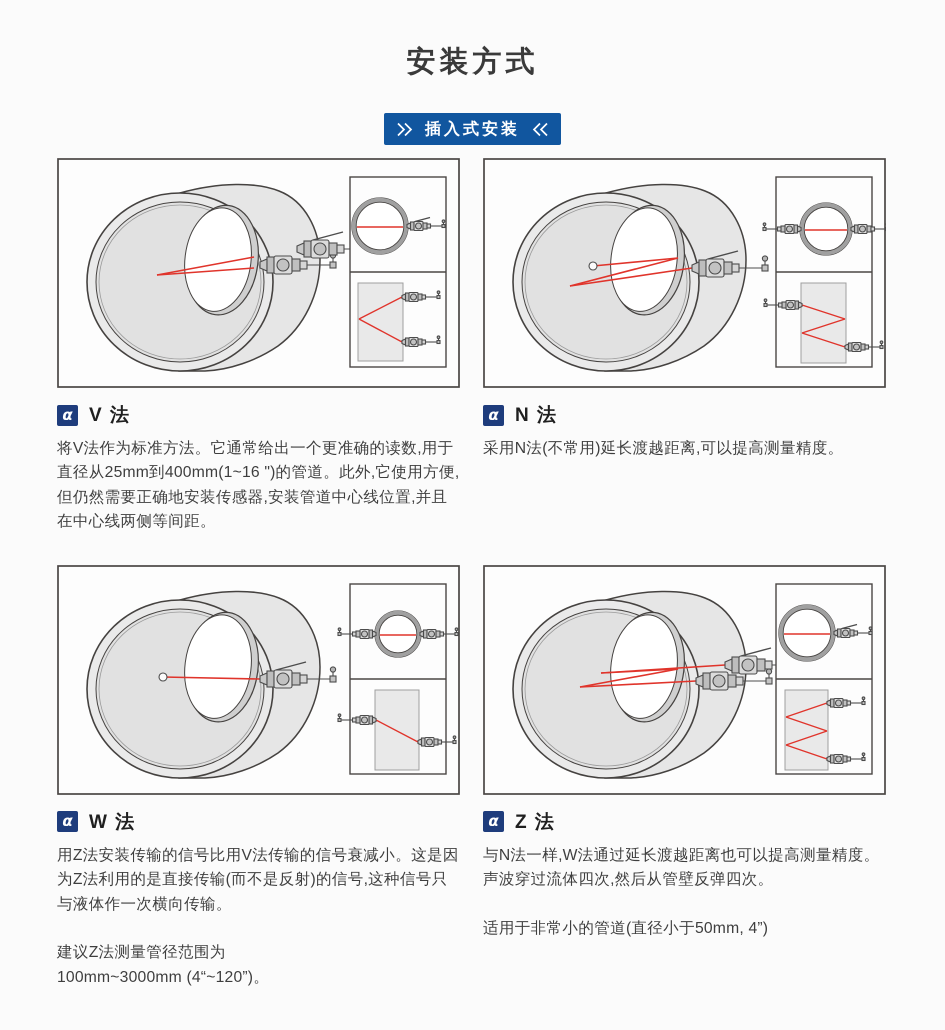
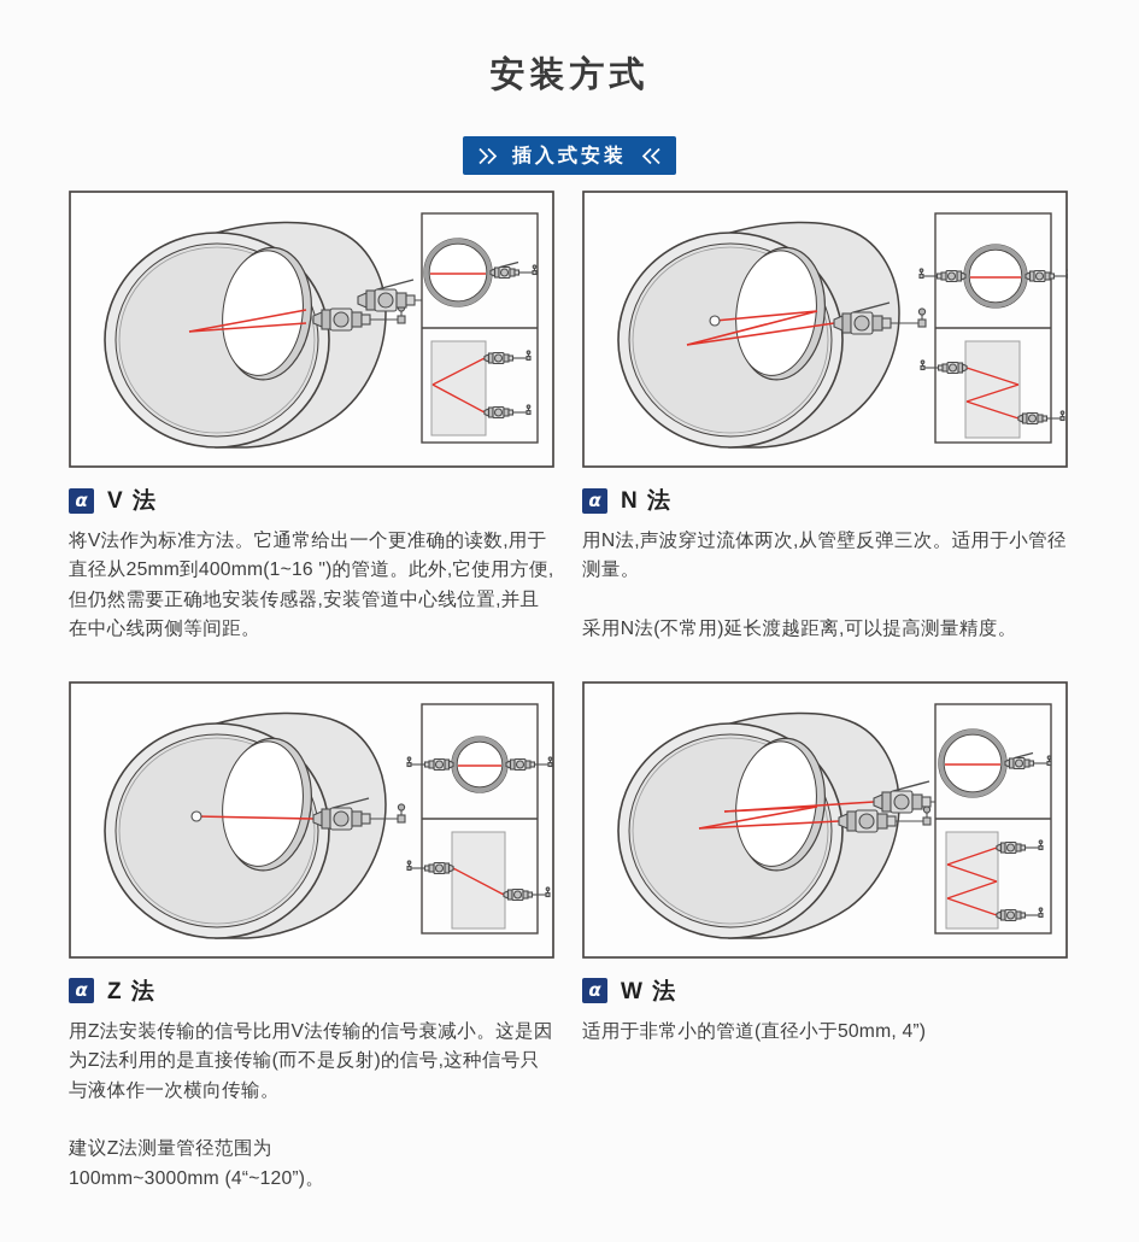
  安装方式
  插入式安装
  α
  V 法
  将V法作为标准方法。它通常给出一个更准确的读数,用于直径从25mm到400mm(1~16 ")的管道。此外,它使用方便,但仍然需要正确地安装传感器,安装管道中心线位置,并且在中心线两侧等间距。
  α
  N 法
+ 用N法,声波穿过流体两次,从管壁反弹三次。适用于小管径测量。
  采用N法(不常用)延长渡越距离,可以提高测量精度。
  α
- W 法
+ Z 法
  用Z法安装传输的信号比用V法传输的信号衰减小。这是因为Z法利用的是直接传输(而不是反射)的信号,这种信号只与液体作一次横向传输。
  建议Z法测量管径范围为
  100mm~3000mm (4“~120”)。
  α
- Z 法
+ W 法
- 与N法一样,W法通过延长渡越距离也可以提高测量精度。声波穿过流体四次,然后从管壁反弹四次。
  适用于非常小的管道(直径小于50mm, 4”)
